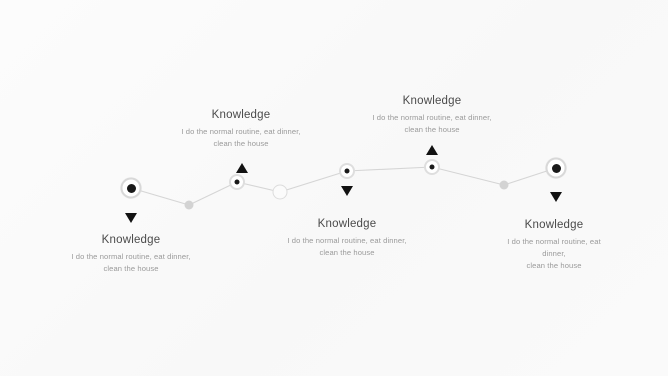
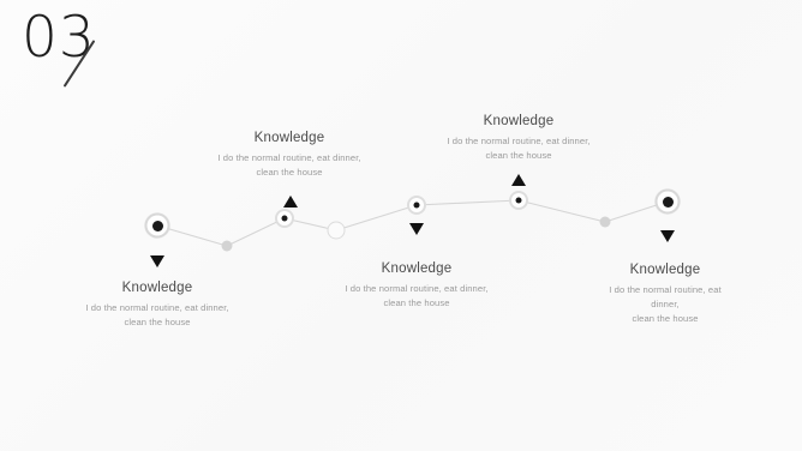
+ 03
  Knowledge
  I do the normal routine, eat dinner,
  clean the house
  Knowledge
  I do the normal routine, eat dinner,
  clean the house
  Knowledge
  I do the normal routine, eat dinner,
  clean the house
  Knowledge
  I do the normal routine, eat dinner,
  clean the house
  Knowledge
  I do the normal routine, eat dinner,
  clean the house
